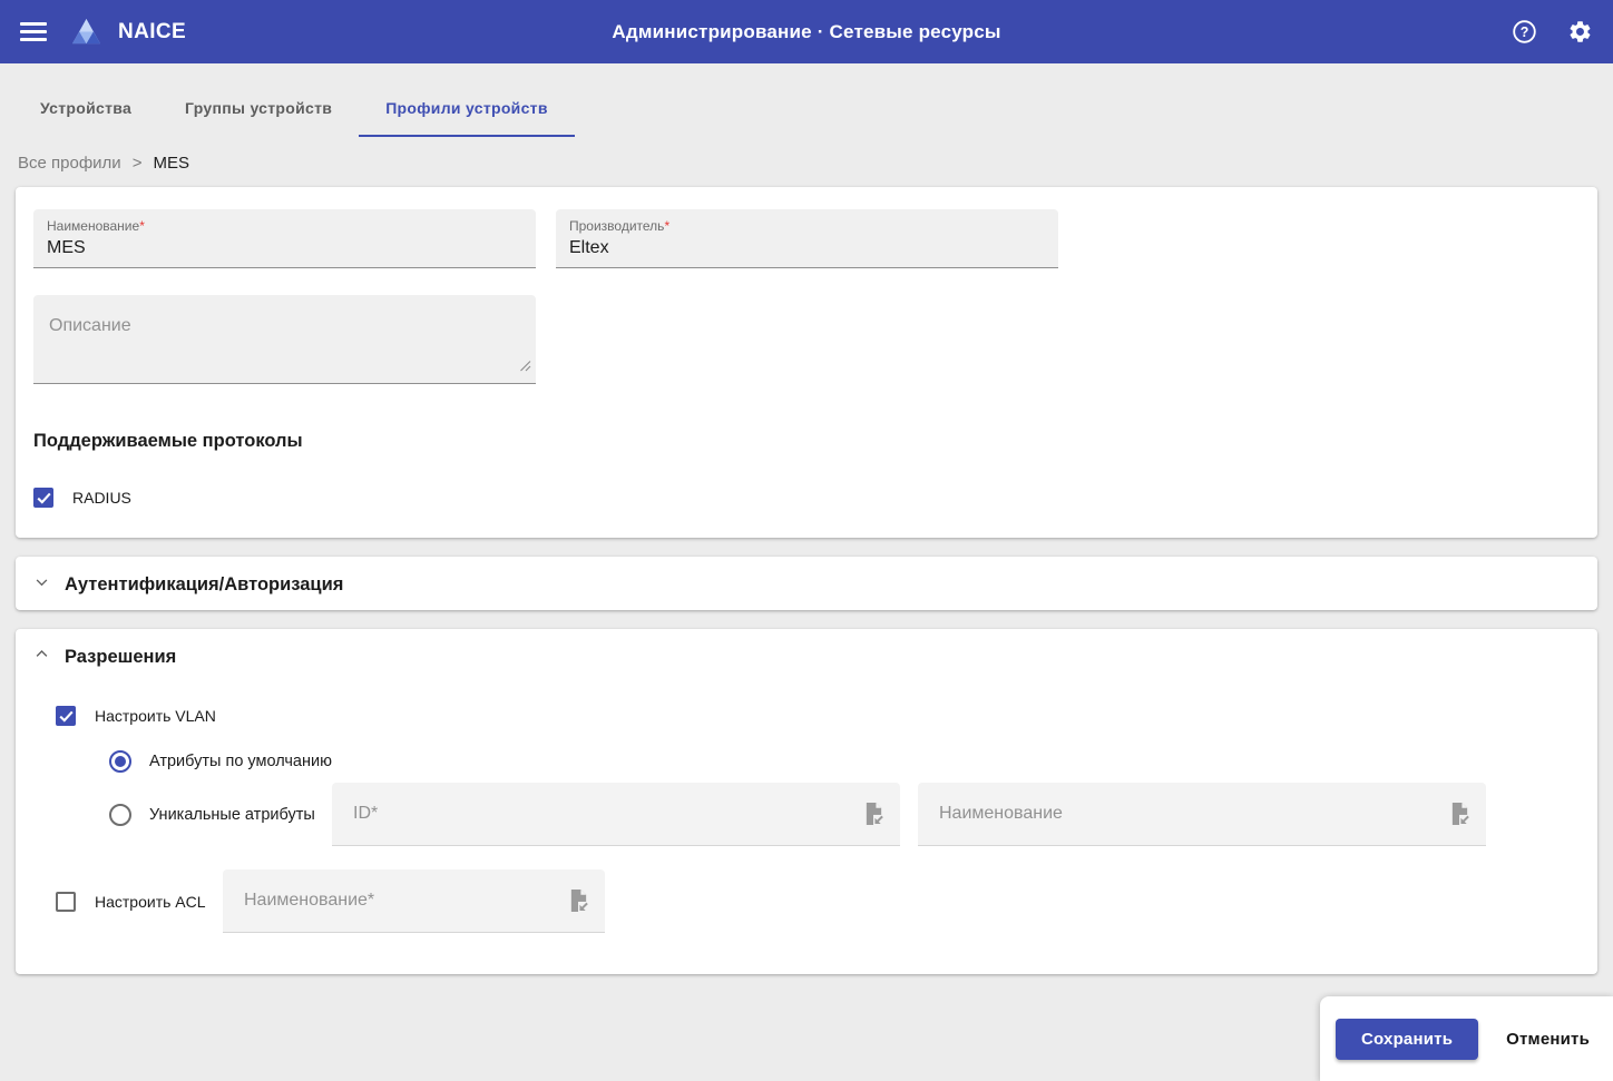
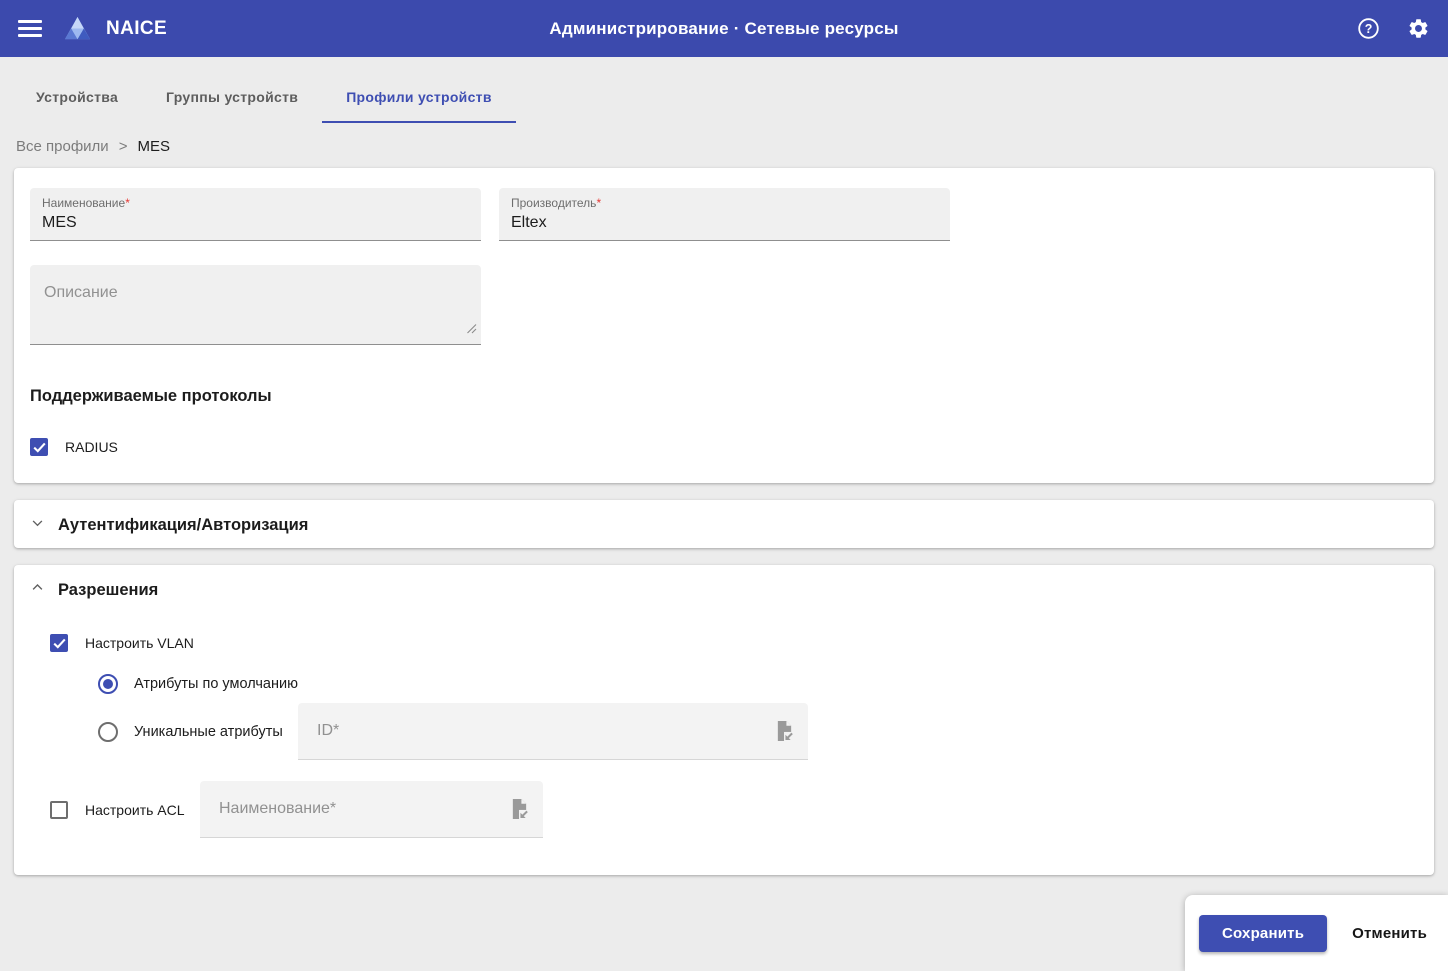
  NAICE
  Администрирование · Сетевые ресурсы
  ?
  Устройства
  Группы устройств
  Профили устройств
  Все профили
  >
  MES
  Наименование*
  MES
  Производитель*
  Eltex
  Описание
  Поддерживаемые протоколы
  RADIUS
  Аутентификация/Авторизация
  Разрешения
  Настроить VLAN
  Атрибуты по умолчанию
  Уникальные атрибуты
  ID*
- Наименование
  Настроить ACL
  Наименование*
  Сохранить
  Отменить
